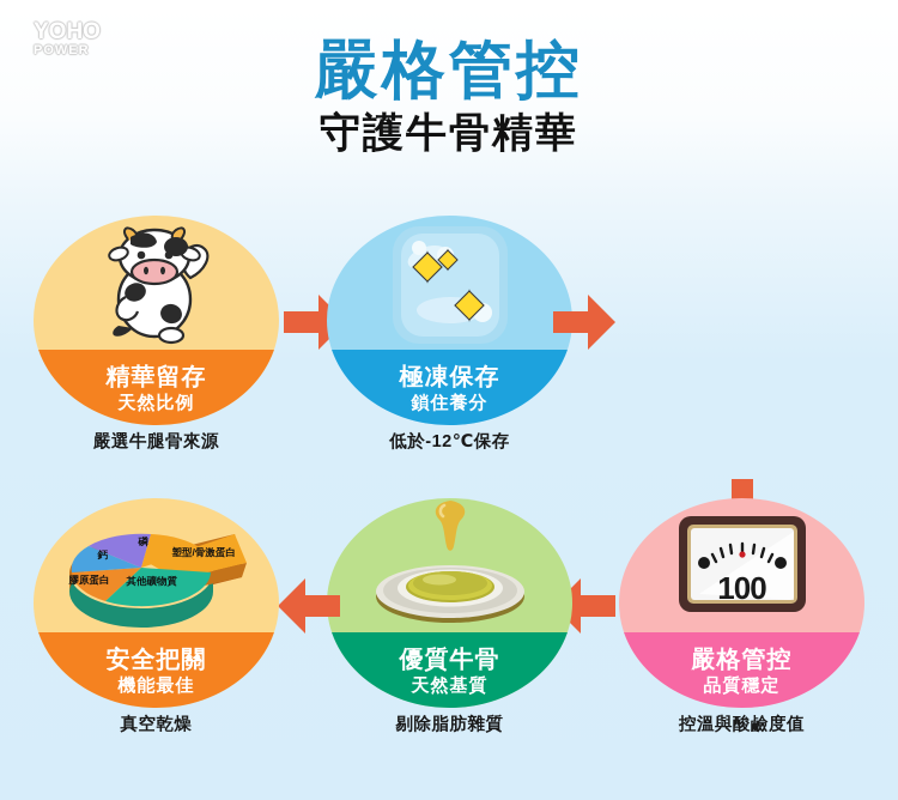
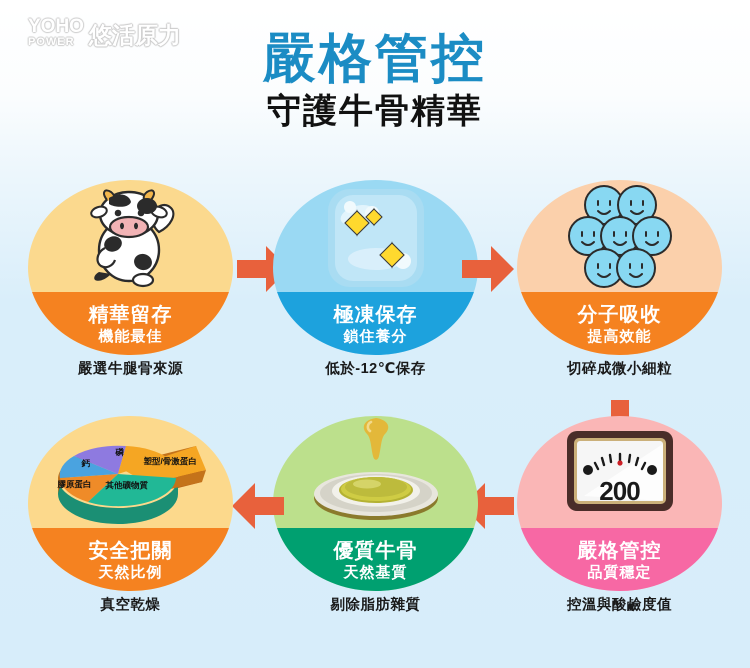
  YOHO
  POWER
+ 悠活原力
  嚴格管控
  守護牛骨精華
  精華留存
- 天然比例
+ 機能最佳
  嚴選牛腿骨來源
  極凍保存
  鎖住養分
  低於-12℃保存
+ 分子吸收
+ 提高效能
+ 切碎成微小細粒
- 100
+ 200
  嚴格管控
  品質穩定
  控溫與酸鹼度值
  優質牛骨
  天然基質
  剔除脂肪雜質
  鈣
  磷
  塑型/骨激蛋白
  其他礦物質
  膠原蛋白
  安全把關
- 機能最佳
+ 天然比例
  真空乾燥
